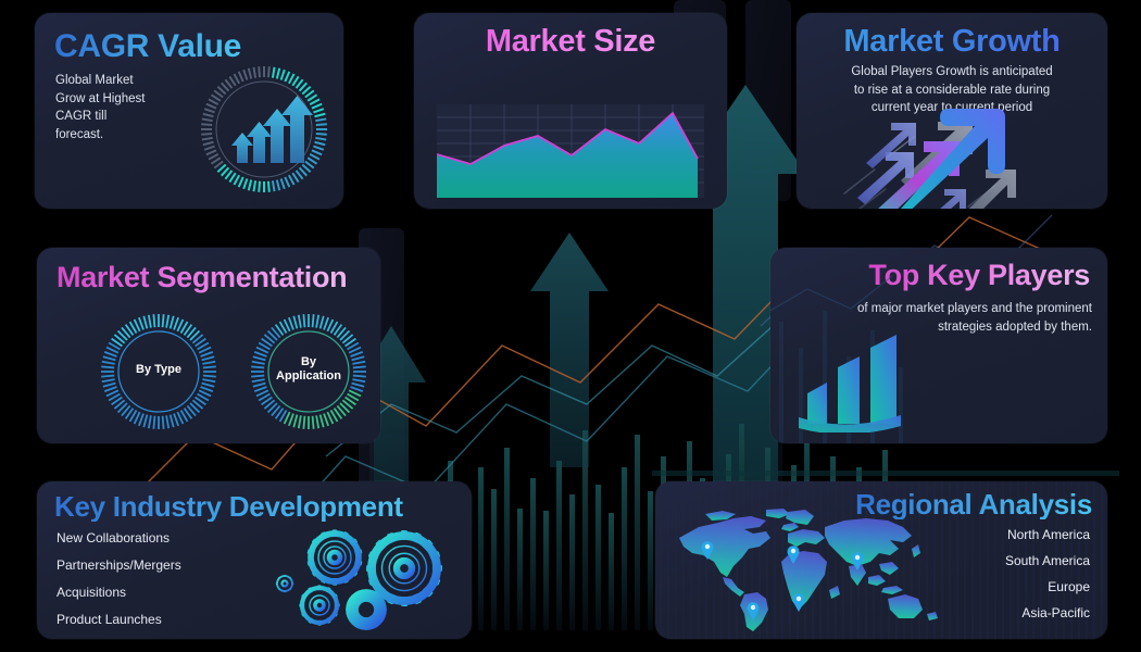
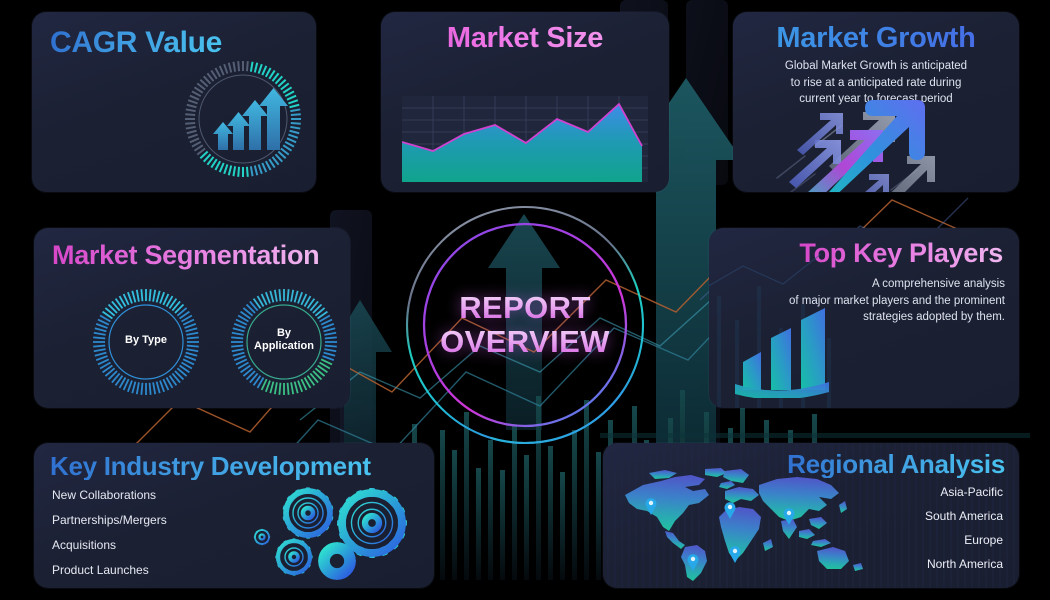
+ REPORT
+ OVERVIEW
  CAGR Value
- Global Market
- Grow at Highest
- CAGR till
- forecast.
  Market Size
  Market Growth
- Global Players Growth is anticipated
+ Global Market Growth is anticipated
- to rise at a considerable rate during
+ to rise at a anticipated rate during
- current year to current period
+ current year to forecast period
  Market Segmentation
  By Type
  By
  Application
  Top Key Players
+ A comprehensive analysis
  of major market players and the prominent
  strategies adopted by them.
  Key Industry Development
  New Collaborations
  Partnerships/Mergers
  Acquisitions
  Product Launches
  Regional Analysis
- North America
+ Asia-Pacific
  South America
  Europe
- Asia-Pacific
+ North America
